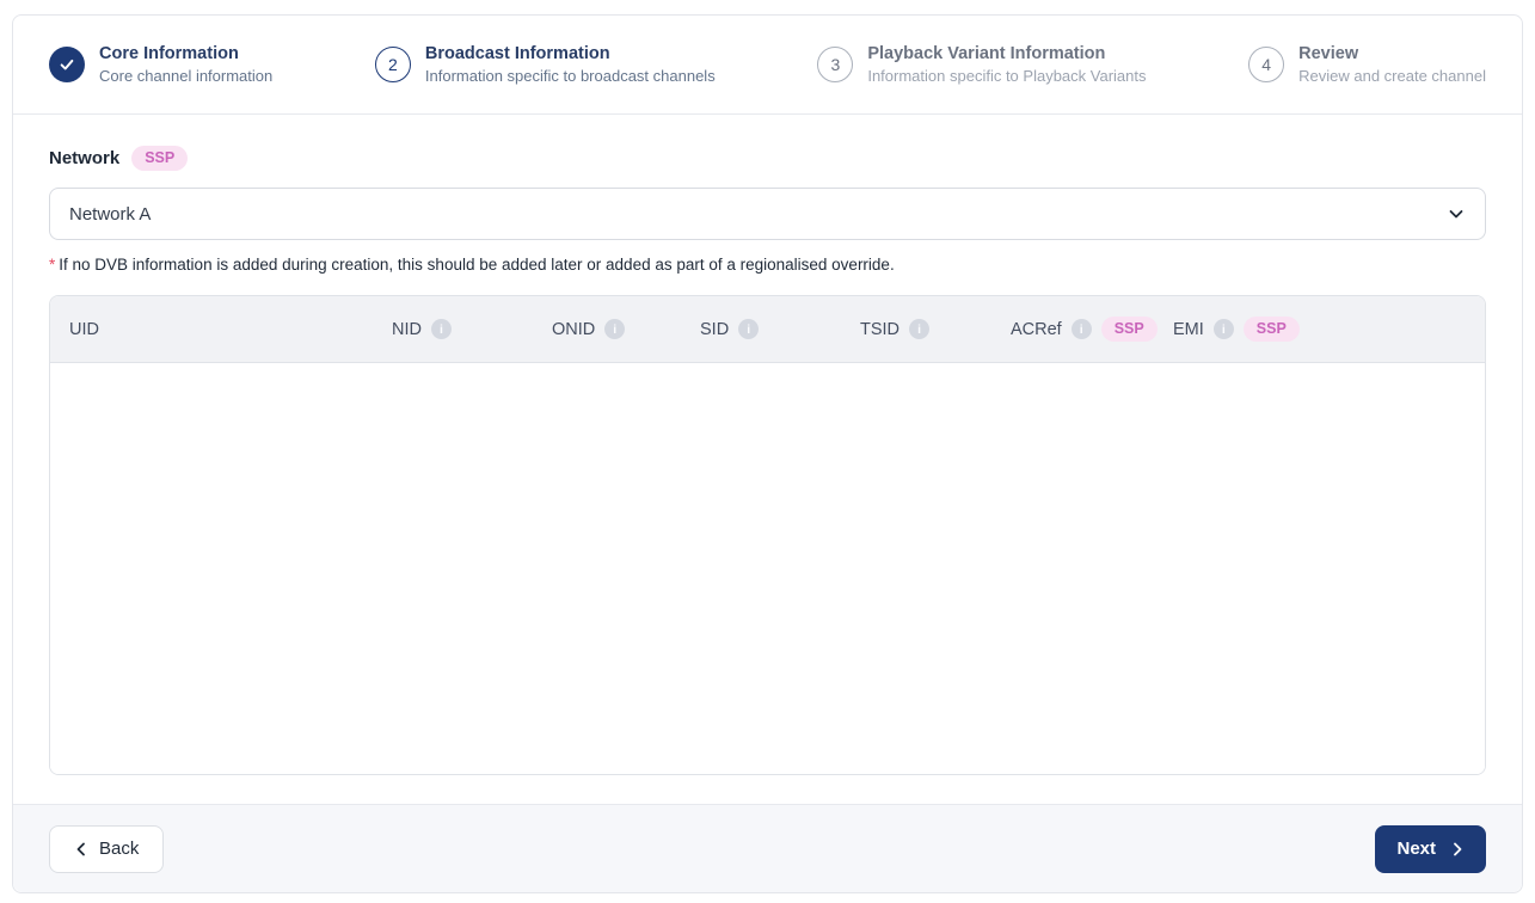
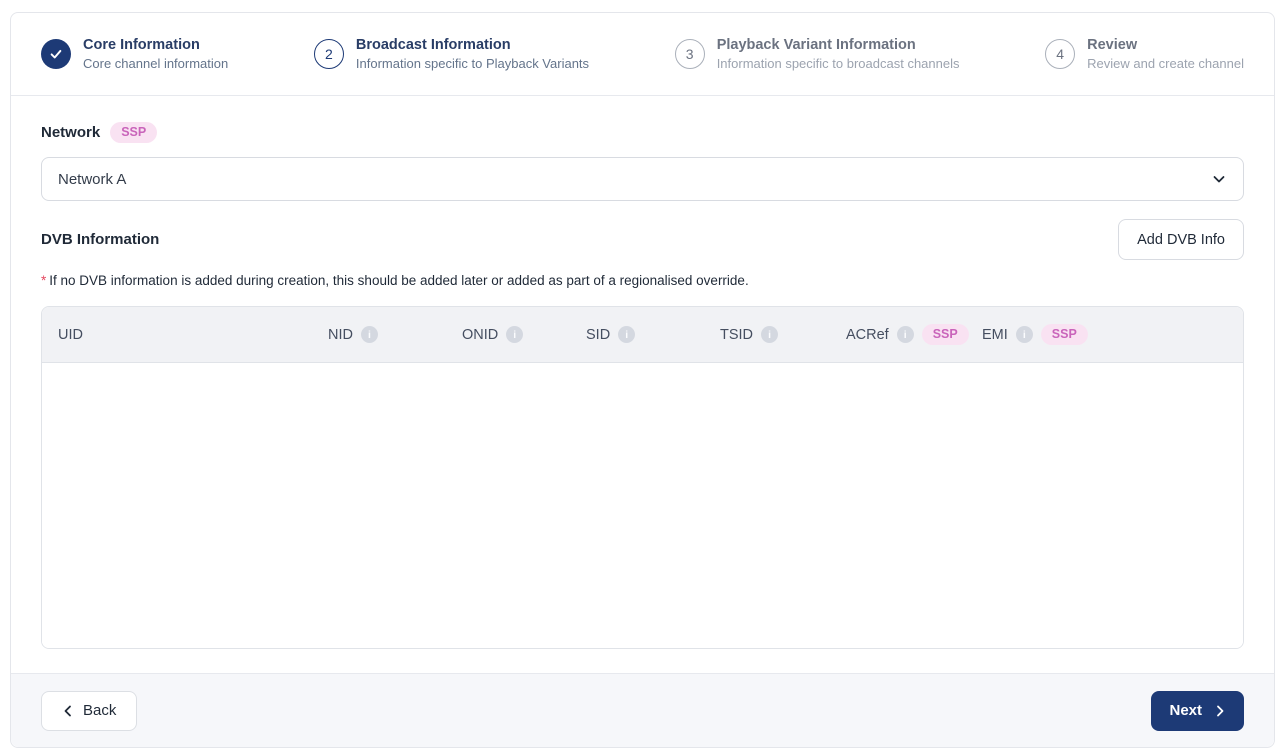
  Core Information
  Core channel information
  2
  Broadcast Information
- Information specific to broadcast channels
+ Information specific to Playback Variants
  3
  Playback Variant Information
- Information specific to Playback Variants
+ Information specific to broadcast channels
  4
  Review
  Review and create channel
  Network
  SSP
  Network A
+ DVB Information
+ Add DVB Info
  * If no DVB information is added during creation, this should be added later or added as part of a regionalised override.
  UID
  NID
  i
  ONID
  i
  SID
  i
  TSID
  i
  ACRef
  i
  SSP
  EMI
  i
  SSP
  Back
  Next
